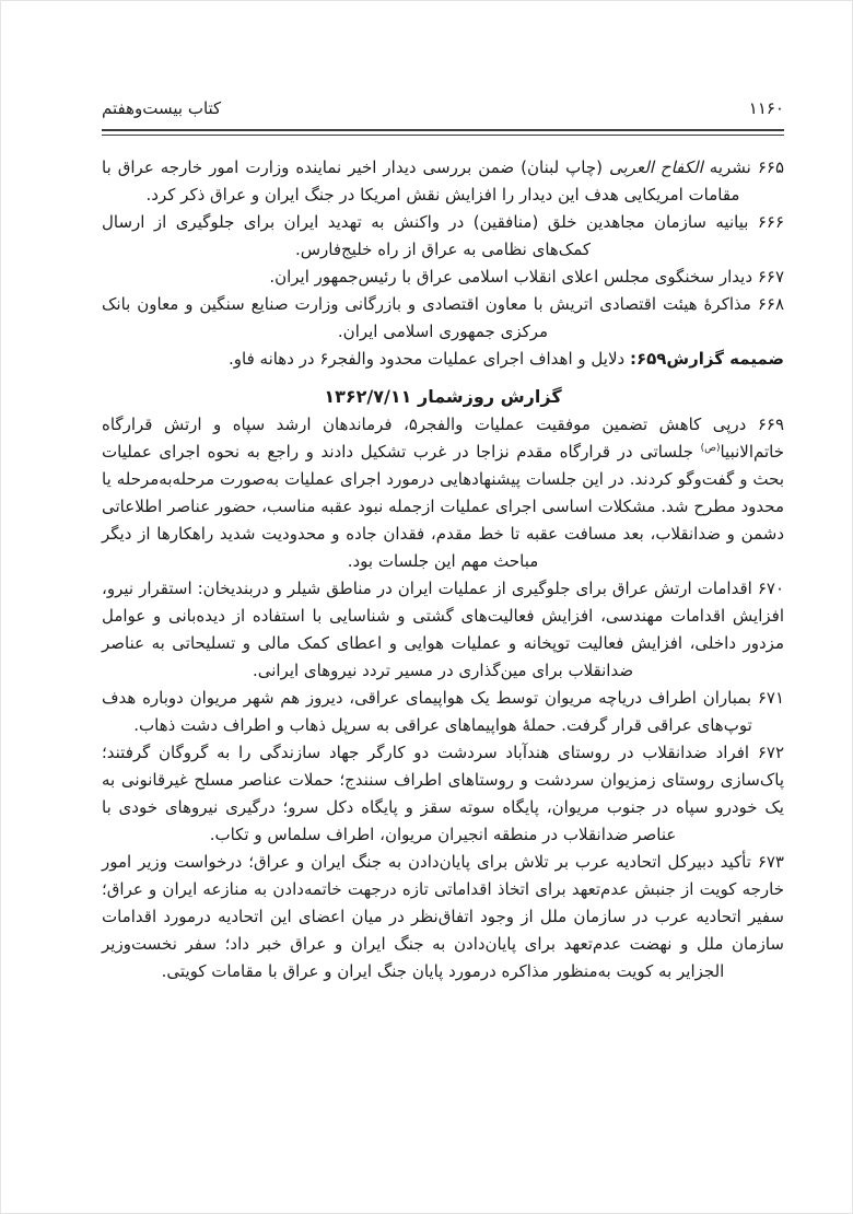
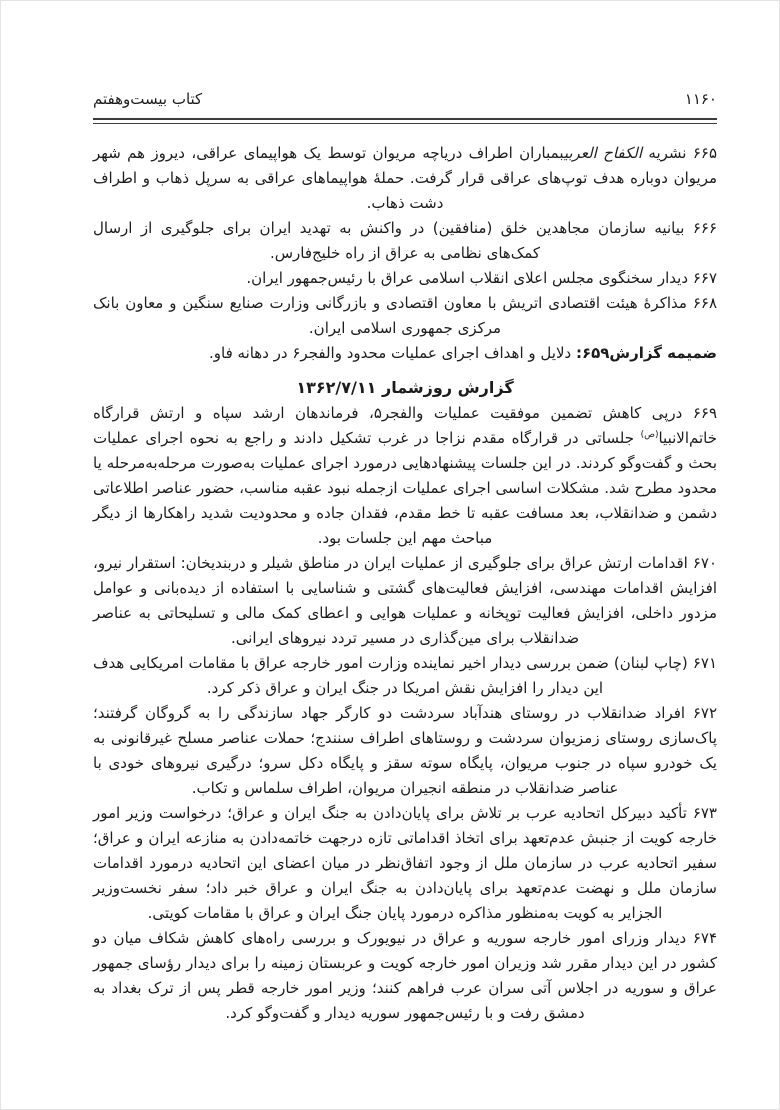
  کتاب بیست‌وهفتم
  ۱۱۶۰
- ۶۶۵ نشریه الکفاح العربی (چاپ لبنان) ضمن بررسی دیدار اخیر نماینده وزارت امور خارجه عراق با مقامات امریکایی هدف این دیدار را افزایش نقش امریکا در جنگ ایران و عراق ذکر کرد.
+ ۶۶۵ نشریه الکفاح العربیبمباران اطراف دریاچه مریوان توسط یک هواپیمای عراقی، دیروز هم شهر مریوان دوباره هدف توپ‌های عراقی قرار گرفت. حملهٔ هواپیماهای عراقی به سرپل ذهاب و اطراف دشت ذهاب.
  ۶۶۶ بیانیه سازمان مجاهدین خلق (منافقین) در واکنش به تهدید ایران برای جلوگیری از ارسال کمک‌های نظامی به عراق از راه خلیج‌فارس.
  ۶۶۷ دیدار سخنگوی مجلس اعلای انقلاب اسلامی عراق با رئیس‌جمهور ایران.
  ۶۶۸ مذاکرهٔ هیئت اقتصادی اتریش با معاون اقتصادی و بازرگانی وزارت صنایع سنگین و معاون بانک مرکزی جمهوری اسلامی ایران.
  ضمیمه گزارش۶۵۹: دلایل و اهداف اجرای عملیات محدود والفجر۶ در دهانه فاو.
  گزارش روزشمار ۱۳۶۲/۷/۱۱
  ۶۶۹ درپی کاهش تضمین موفقیت عملیات والفجر۵، فرماندهان ارشد سپاه و ارتش قرارگاه خاتم‌الانبیا(ص) جلساتی در قرارگاه مقدم نزاجا در غرب تشکیل دادند و راجع به نحوه اجرای عملیات بحث و گفت‌وگو کردند. در این جلسات پیشنهادهایی درمورد اجرای عملیات به‌صورت مرحله‌به‌مرحله یا محدود مطرح شد. مشکلات اساسی اجرای عملیات ازجمله نبود عقبه مناسب، حضور عناصر اطلاعاتی دشمن و ضدانقلاب، بعد مسافت عقبه تا خط مقدم، فقدان جاده و محدودیت شدید راهکارها از دیگر مباحث مهم این جلسات بود.
  ۶۷۰ اقدامات ارتش عراق برای جلوگیری از عملیات ایران در مناطق شیلر و دربندیخان: استقرار نیرو، افزایش اقدامات مهندسی، افزایش فعالیت‌های گشتی و شناسایی با استفاده از دیده‌بانی و عوامل مزدور داخلی، افزایش فعالیت توپخانه و عملیات هوایی و اعطای کمک مالی و تسلیحاتی به عناصر ضدانقلاب برای مین‌گذاری در مسیر تردد نیروهای ایرانی.
- ۶۷۱ بمباران اطراف دریاچه مریوان توسط یک هواپیمای عراقی، دیروز هم شهر مریوان دوباره هدف توپ‌های عراقی قرار گرفت. حملهٔ هواپیماهای عراقی به سرپل ذهاب و اطراف دشت ذهاب.
+ ۶۷۱ (چاپ لبنان) ضمن بررسی دیدار اخیر نماینده وزارت امور خارجه عراق با مقامات امریکایی هدف این دیدار را افزایش نقش امریکا در جنگ ایران و عراق ذکر کرد.
  ۶۷۲ افراد ضدانقلاب در روستای هندآباد سردشت دو کارگر جهاد سازندگی را به گروگان گرفتند؛ پاک‌سازی روستای زمزیوان سردشت و روستاهای اطراف سنندج؛ حملات عناصر مسلح غیرقانونی به یک خودرو سپاه در جنوب مریوان، پایگاه سوته سقز و پایگاه دکل سرو؛ درگیری نیروهای خودی با عناصر ضدانقلاب در منطقه انجیران مریوان، اطراف سلماس و تکاب.
  ۶۷۳ تأکید دبیرکل اتحادیه عرب بر تلاش برای پایان‌دادن به جنگ ایران و عراق؛ درخواست وزیر امور خارجه کویت از جنبش عدم‌تعهد برای اتخاذ اقداماتی تازه درجهت خاتمه‌دادن به منازعه ایران و عراق؛ سفیر اتحادیه عرب در سازمان ملل از وجود اتفاق‌نظر در میان اعضای این اتحادیه درمورد اقدامات سازمان ملل و نهضت عدم‌تعهد برای پایان‌دادن به جنگ ایران و عراق خبر داد؛ سفر نخست‌وزیر الجزایر به کویت به‌منظور مذاکره درمورد پایان جنگ ایران و عراق با مقامات کویتی.
+ ۶۷۴ دیدار وزرای امور خارجه سوریه و عراق در نیویورک و بررسی راه‌های کاهش شکاف میان دو کشور در این دیدار مقرر شد وزیران امور خارجه کویت و عربستان زمینه را برای دیدار رؤسای جمهور عراق و سوریه در اجلاس آتی سران عرب فراهم کنند؛ وزیر امور خارجه قطر پس از ترک بغداد به دمشق رفت و با رئیس‌جمهور سوریه دیدار و گفت‌وگو کرد.
